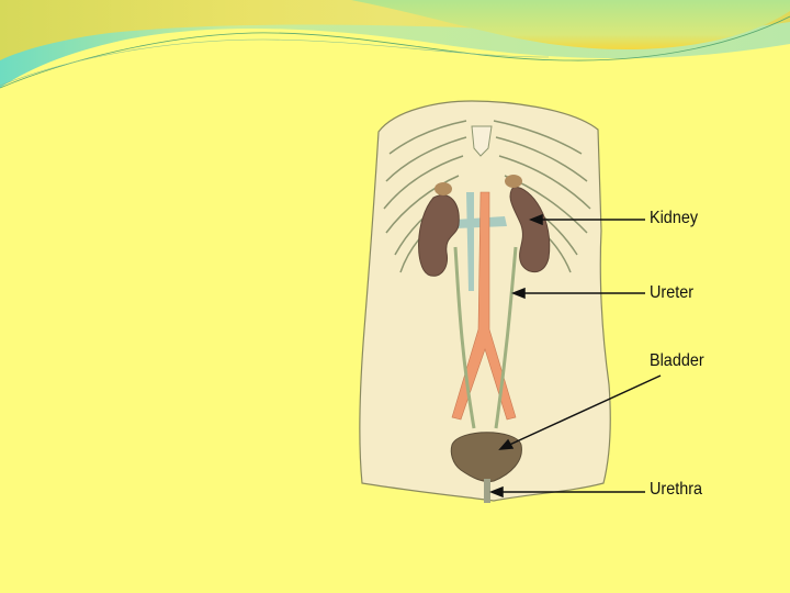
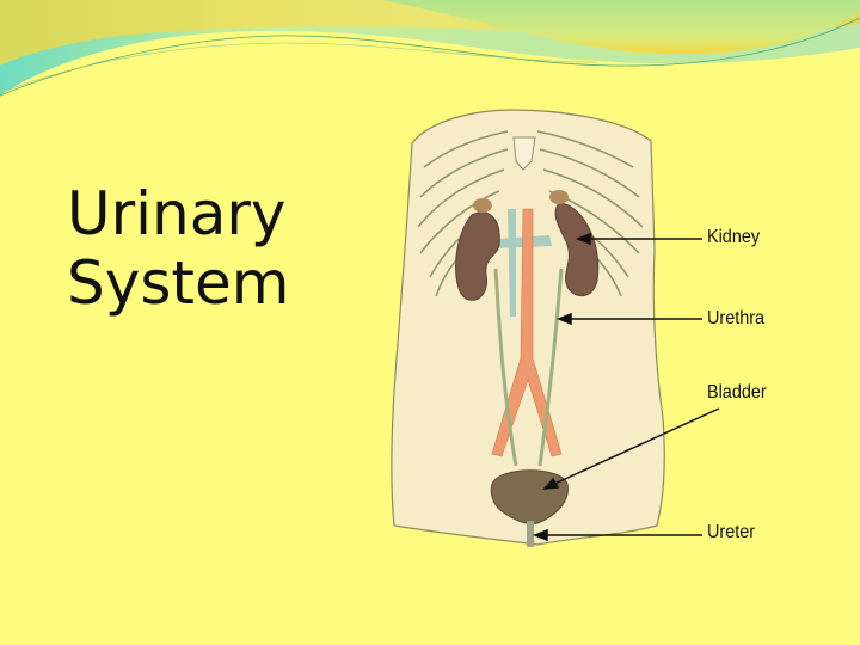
+ Urinary
+ System
  Kidney
- Ureter
+ Urethra
  Bladder
- Urethra
+ Ureter
